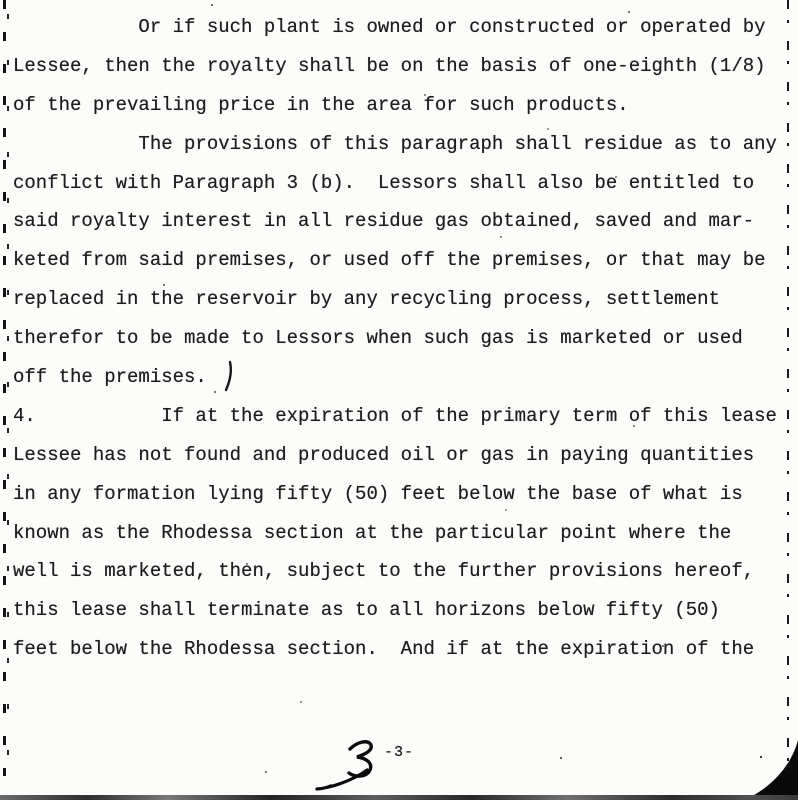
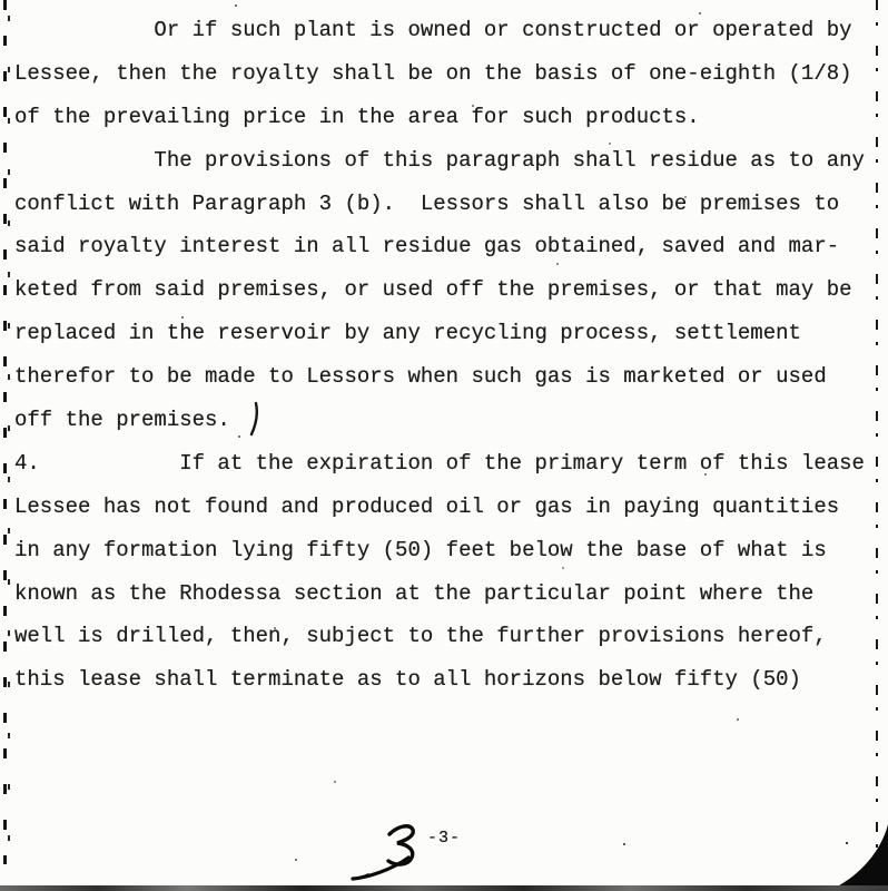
  Or if such plant is owned or constructed or operated by
  Lessee, then the royalty shall be on the basis of one-eighth (1/8)
  of the prevailing price in the area for such products.
  The provisions of this paragraph shall residue as to any
- conflict with Paragraph 3 (b). Lessors shall also be entitled to
+ conflict with Paragraph 3 (b). Lessors shall also be premises to
  said royalty interest in all residue gas obtained, saved and mar-
  keted from said premises, or used off the premises, or that may be
  replaced in the reservoir by any recycling process, settlement
  therefor to be made to Lessors when such gas is marketed or used
  off the premises.
  4. If at the expiration of the primary term of this lease
  Lessee has not found and produced oil or gas in paying quantities
  in any formation lying fifty (50) feet below the base of what is
  known as the Rhodessa section at the particular point where the
- well is marketed, then, subject to the further provisions hereof,
+ well is drilled, then, subject to the further provisions hereof,
  this lease shall terminate as to all horizons below fifty (50)
- feet below the Rhodessa section. And if at the expiration of the
  -3-
